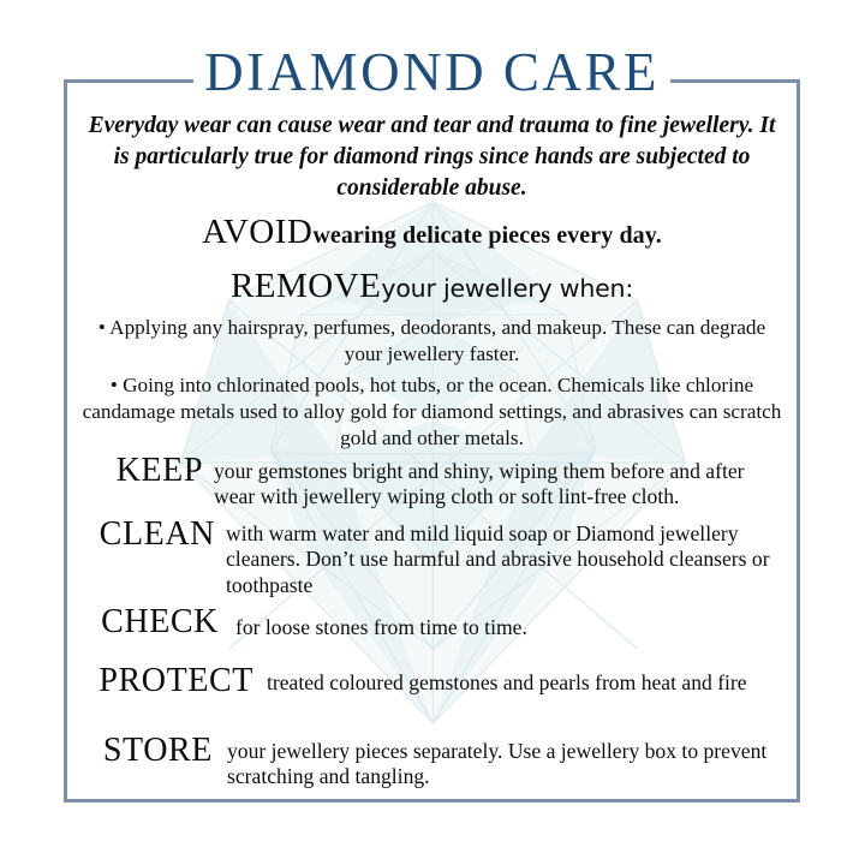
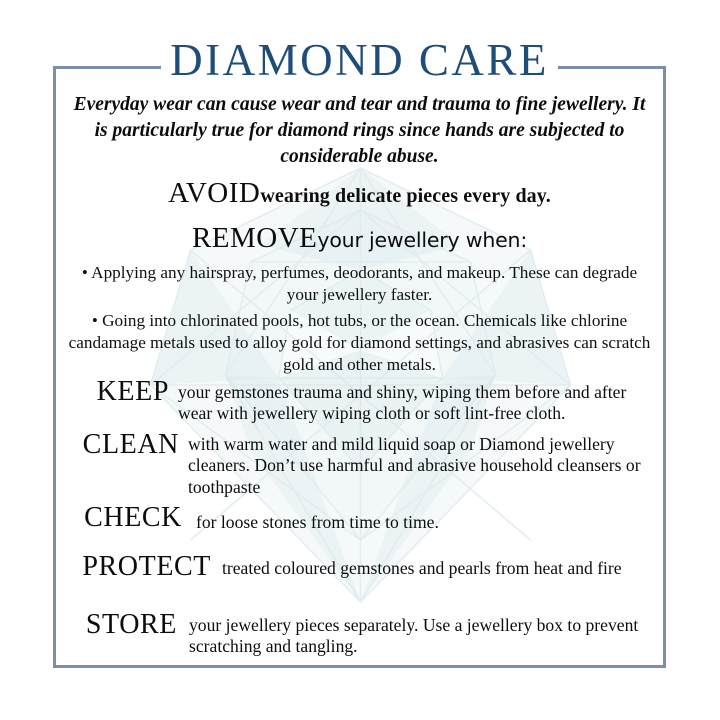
  DIAMOND CARE
  Everyday wear can cause wear and tear and trauma to fine jewellery. It is particularly true for diamond rings since hands are subjected to considerable abuse.
  AVOIDwearing delicate pieces every day.
  REMOVEyour jewellery when:
  • Applying any hairspray, perfumes, deodorants, and makeup. These can degrade your jewellery faster.
  • Going into chlorinated pools, hot tubs, or the ocean. Chemicals like chlorine candamage metals used to alloy gold for diamond settings, and abrasives can scratch gold and other metals.
  KEEP
- your gemstones bright and shiny, wiping them before and after wear with jewellery wiping cloth or soft lint-free cloth.
+ your gemstones trauma and shiny, wiping them before and after wear with jewellery wiping cloth or soft lint-free cloth.
  CLEAN
  with warm water and mild liquid soap or Diamond jewellery cleaners. Don’t use harmful and abrasive household cleansers or toothpaste
  CHECK
  for loose stones from time to time.
  PROTECT
  treated coloured gemstones and pearls from heat and fire
  STORE
  your jewellery pieces separately. Use a jewellery box to prevent scratching and tangling.
